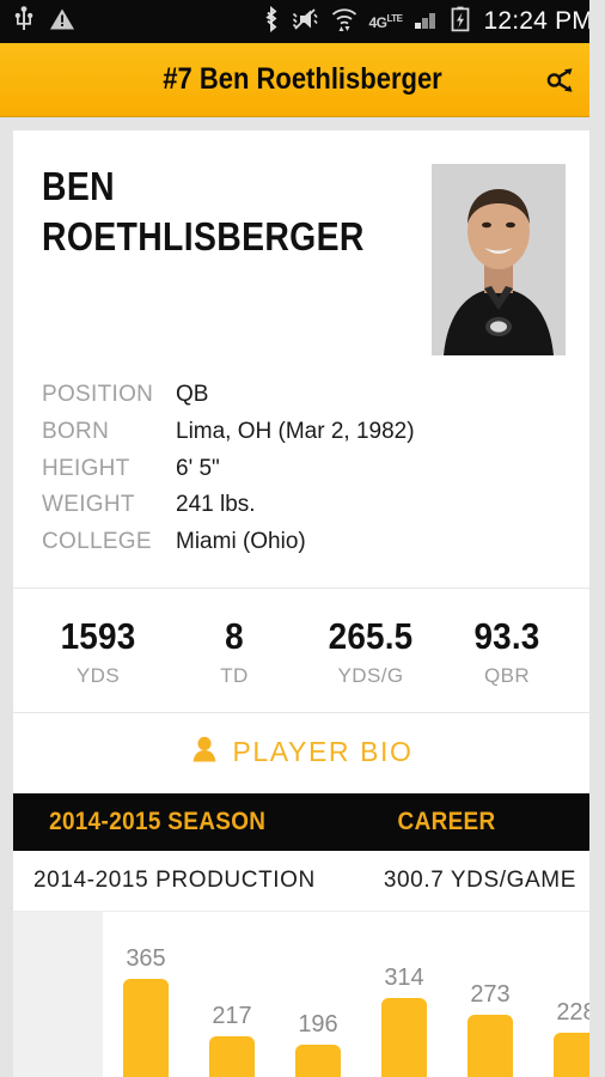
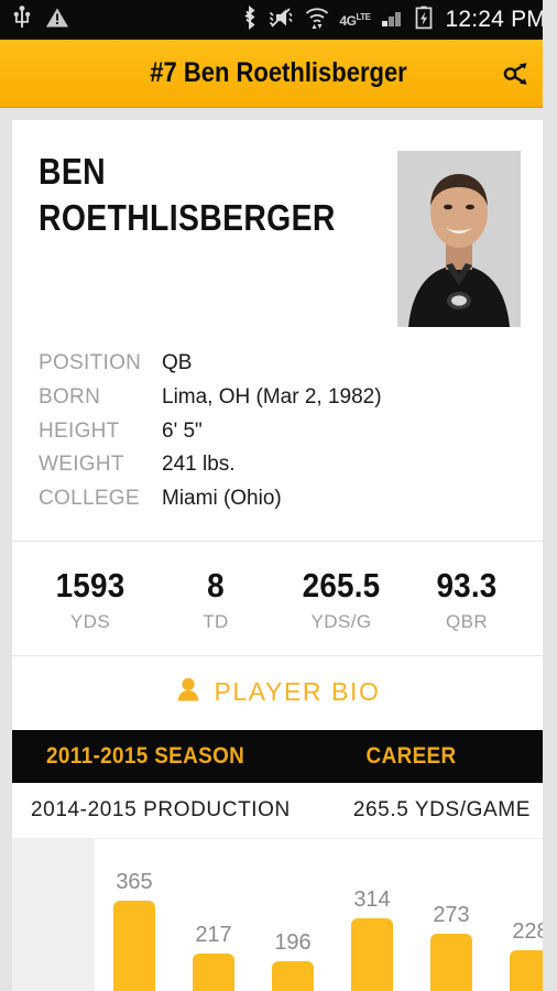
  4GLTE
  12:24 PM
  #7 Ben Roethlisberger
  BEN
  ROETHLISBERGER
  POSITION
  QB
  BORN
  Lima, OH (Mar 2, 1982)
  HEIGHT
  6' 5"
  WEIGHT
  241 lbs.
  COLLEGE
  Miami (Ohio)
  1593
  YDS
  8
  TD
  265.5
  YDS/G
  93.3
  QBR
  PLAYER BIO
- 2014-2015 SEASON
+ 2011-2015 SEASON
  CAREER
  2014-2015 PRODUCTION
- 300.7 YDS/GAME
+ 265.5 YDS/GAME
  365
  217
  196
  314
  273
